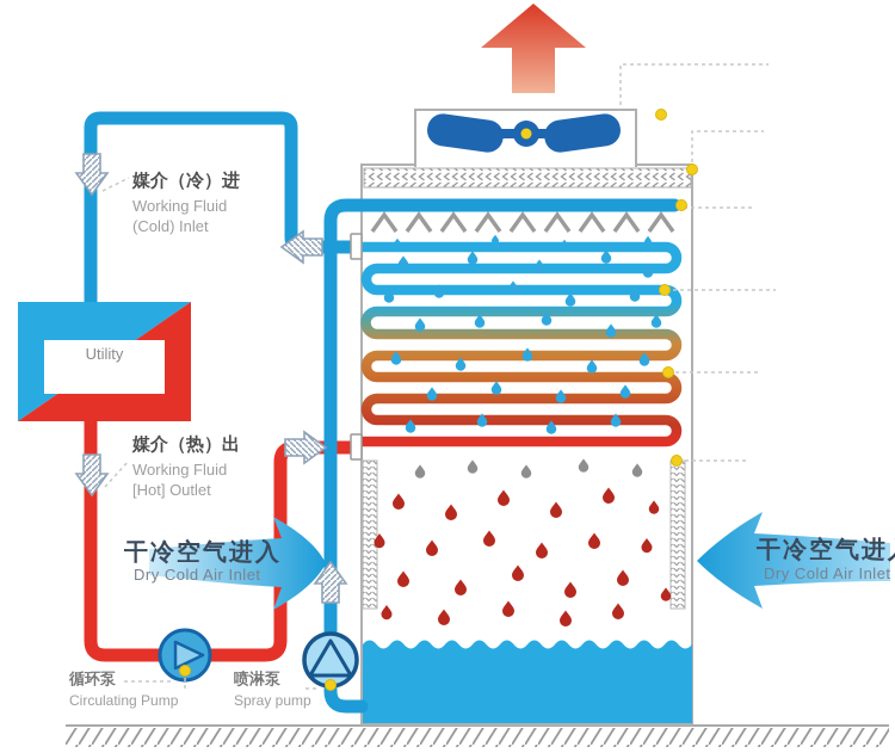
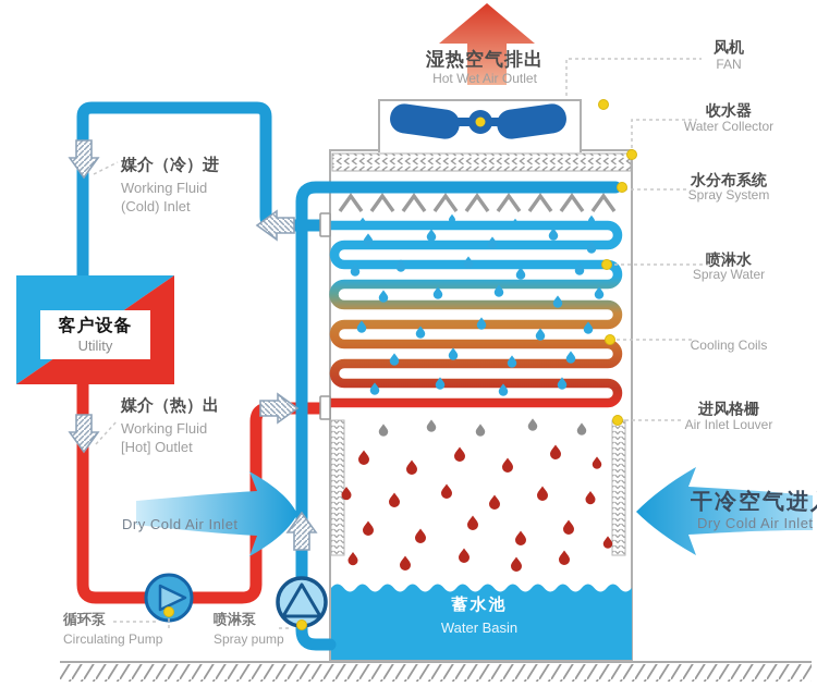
+ 湿热空气排出
+ Hot Wet Air Outlet
+ 风机
+ FAN
+ 收水器
+ Water Collector
+ 水分布系统
+ Spray System
+ 喷淋水
+ Spray Water
+ Cooling Coils
+ 进风格栅
+ Air Inlet Louver
  媒介（冷）进
  Working Fluid
  (Cold) Inlet
  媒介（热）出
  Working Fluid
  [Hot] Outlet
+ 客户设备
  Utility
- 干冷空气进入
  Dry Cold Air Inlet
  干冷空气进
  Dry Cold Air Inlet
  循环泵
  Circulating Pump
  喷淋泵
  Spray pump
+ 蓄水池
+ Water Basin
